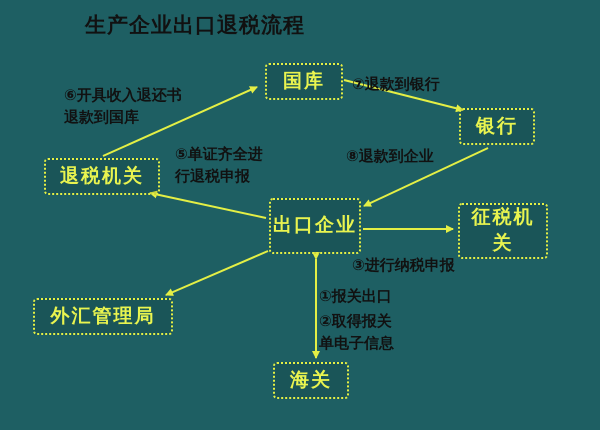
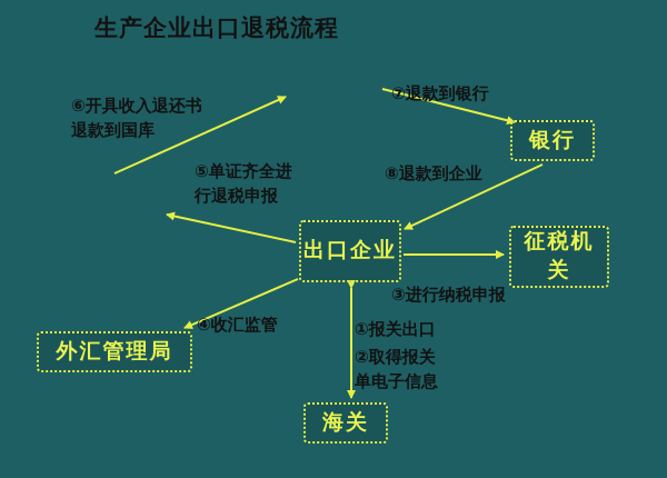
  生产企业出口退税流程
- 国库
  银行
- 退税机关
  出口企业
  征税机关
  外汇管理局
  海关
  ⑥开具收入退还书
  退款到国库
  ⑦退款到银行
  ⑤单证齐全进
  行退税申报
  ⑧退款到企业
  ③进行纳税申报
+ ④收汇监管
  ①报关出口
  ②取得报关
  单电子信息
